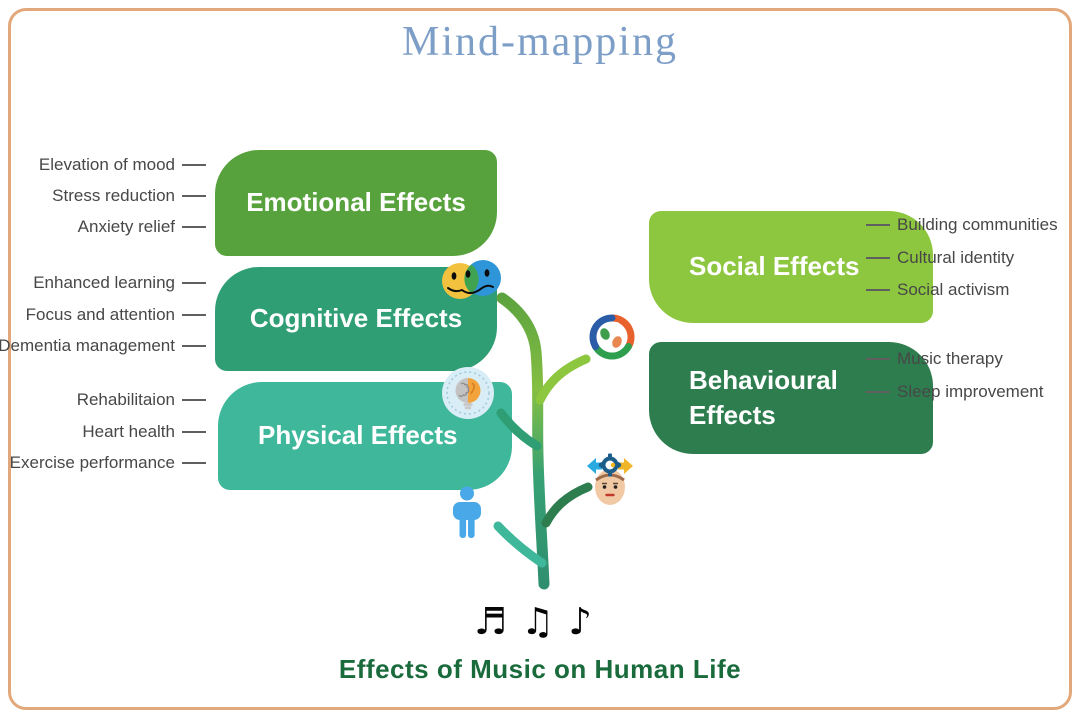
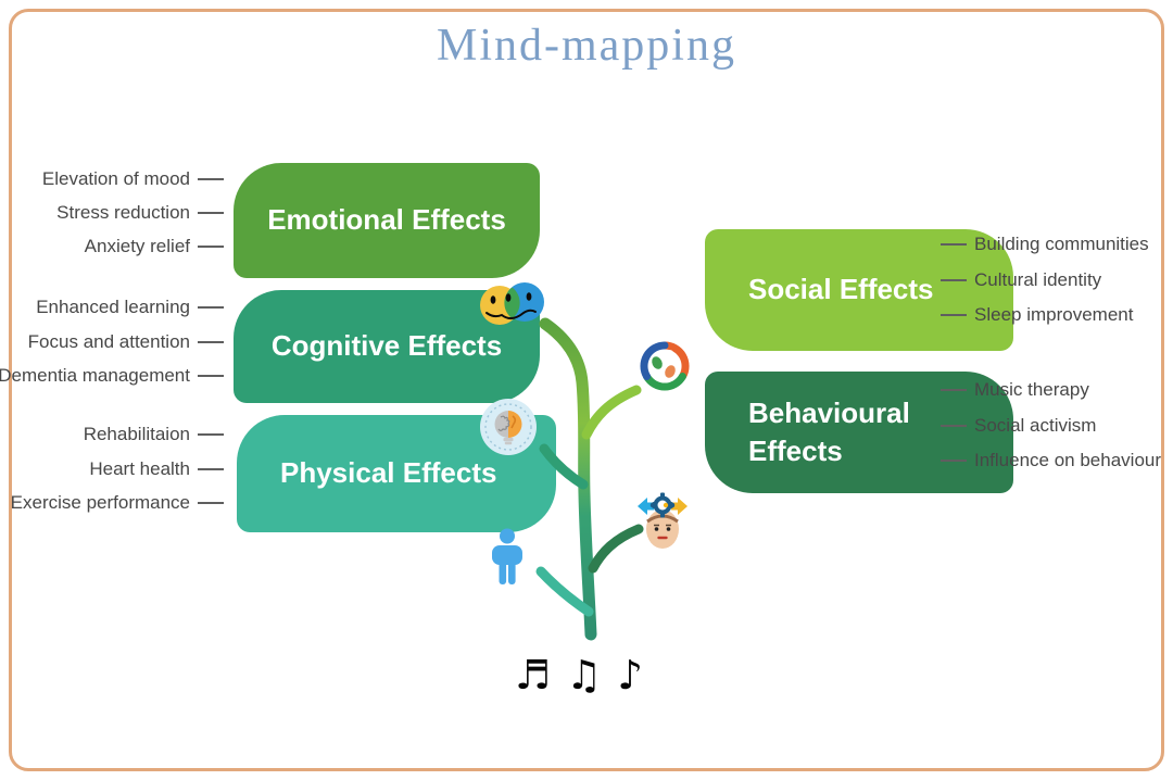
  Mind-mapping
  Emotional Effects
  Cognitive Effects
  Physical Effects
  Social Effects
  Behavioural Effects
  Elevation of mood
  Stress reduction
  Anxiety relief
  Enhanced learning
  Focus and attention
  Dementia management
  Rehabilitaion
  Heart health
  Exercise performance
  Building communities
  Cultural identity
- Social activism
+ Sleep improvement
  Music therapy
- Sleep improvement
+ Social activism
+ Influence on behaviour
  ♬♫♪
- Effects of Music on Human Life
